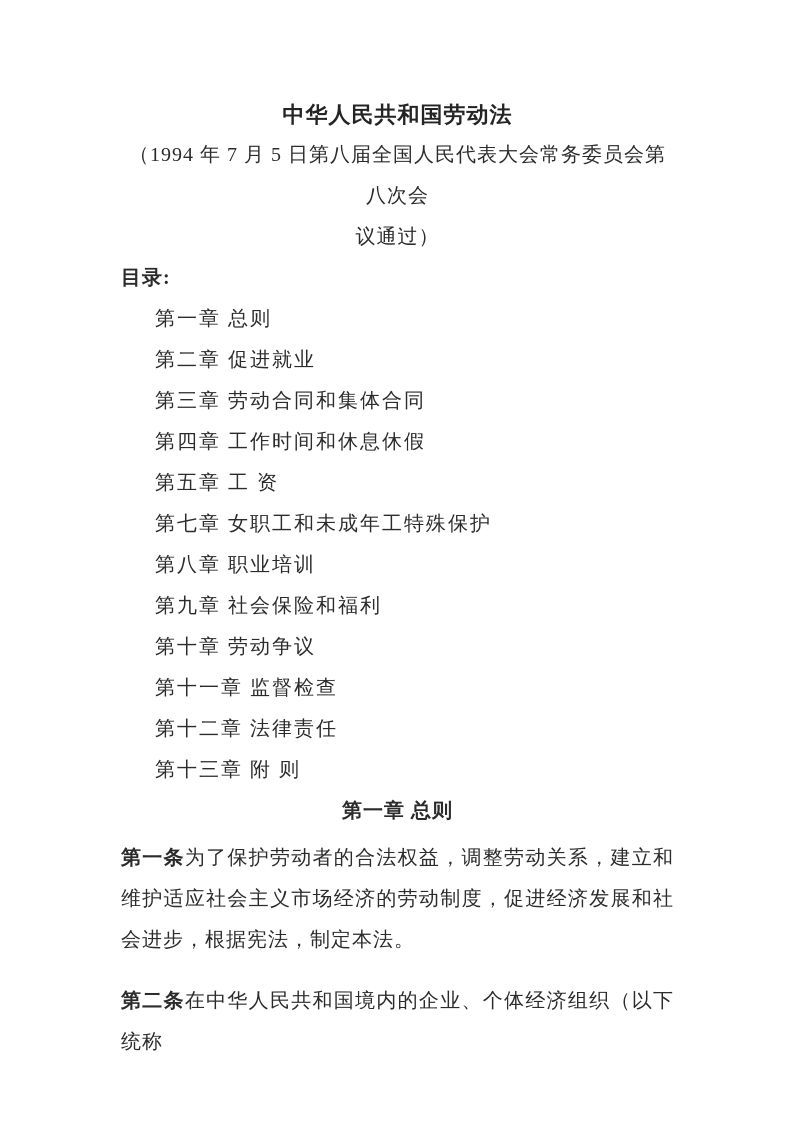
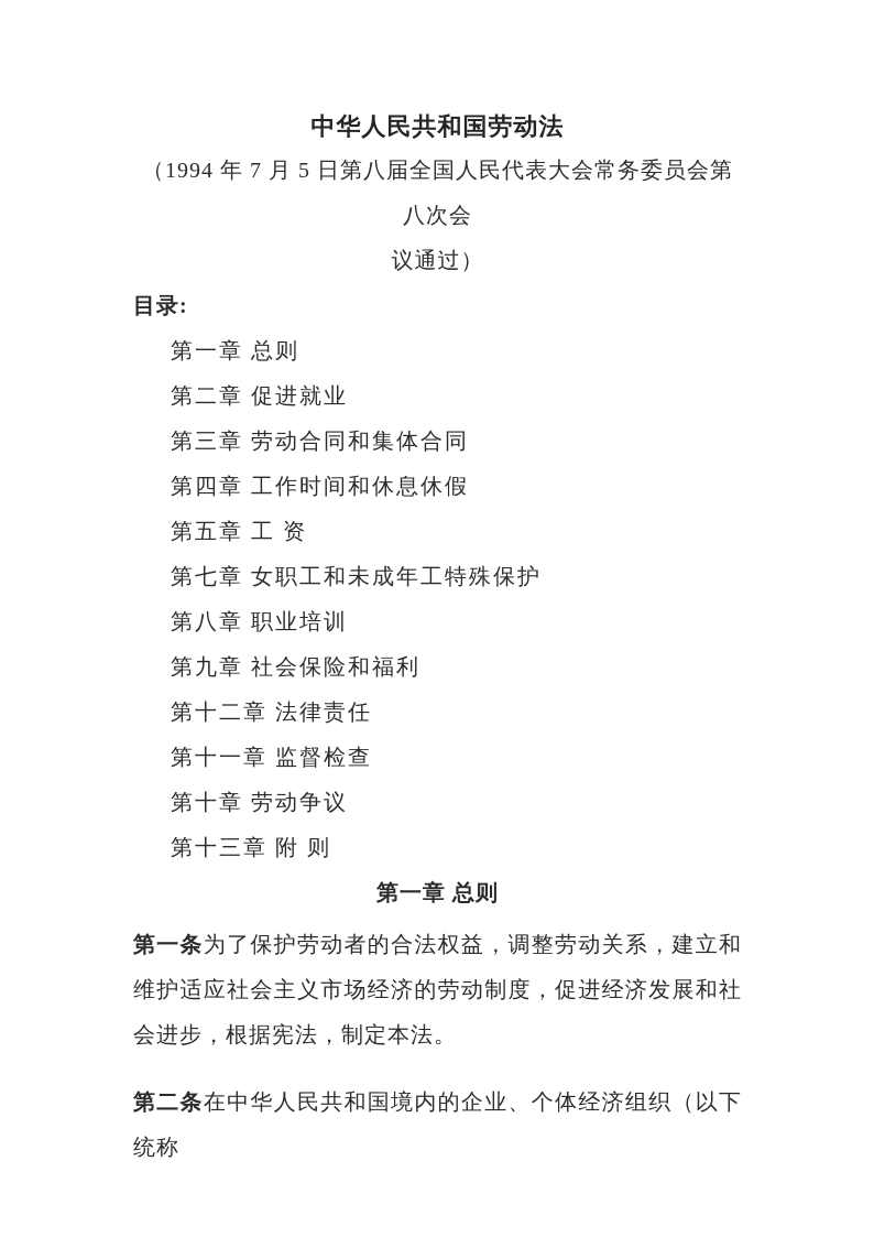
  中华人民共和国劳动法
  （1994 年 7 月 5 日第八届全国人民代表大会常务委员会第八次会
  议通过）
  目录:
  第一章 总则
  第二章 促进就业
  第三章 劳动合同和集体合同
  第四章 工作时间和休息休假
  第五章 工 资
  第七章 女职工和未成年工特殊保护
  第八章 职业培训
  第九章 社会保险和福利
- 第十章 劳动争议
+ 第十二章 法律责任
  第十一章 监督检查
- 第十二章 法律责任
+ 第十章 劳动争议
  第十三章 附 则
  第一章 总则
  第一条为了保护劳动者的合法权益，调整劳动关系，建立和维护适应社会主义市场经济的劳动制度，促进经济发展和社会进步，根据宪法，制定本法。
  第二条在中华人民共和国境内的企业、个体经济组织（以下统称
